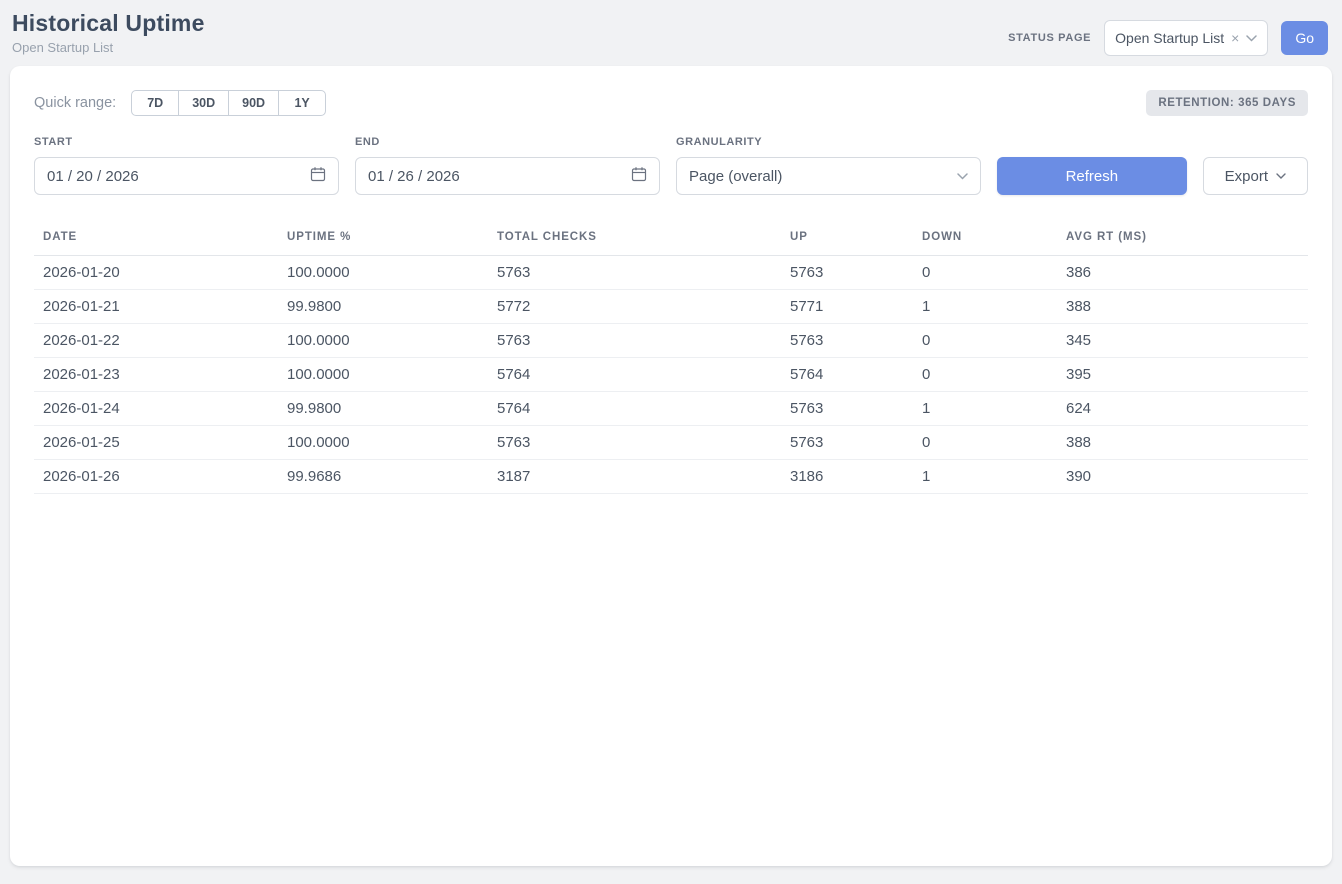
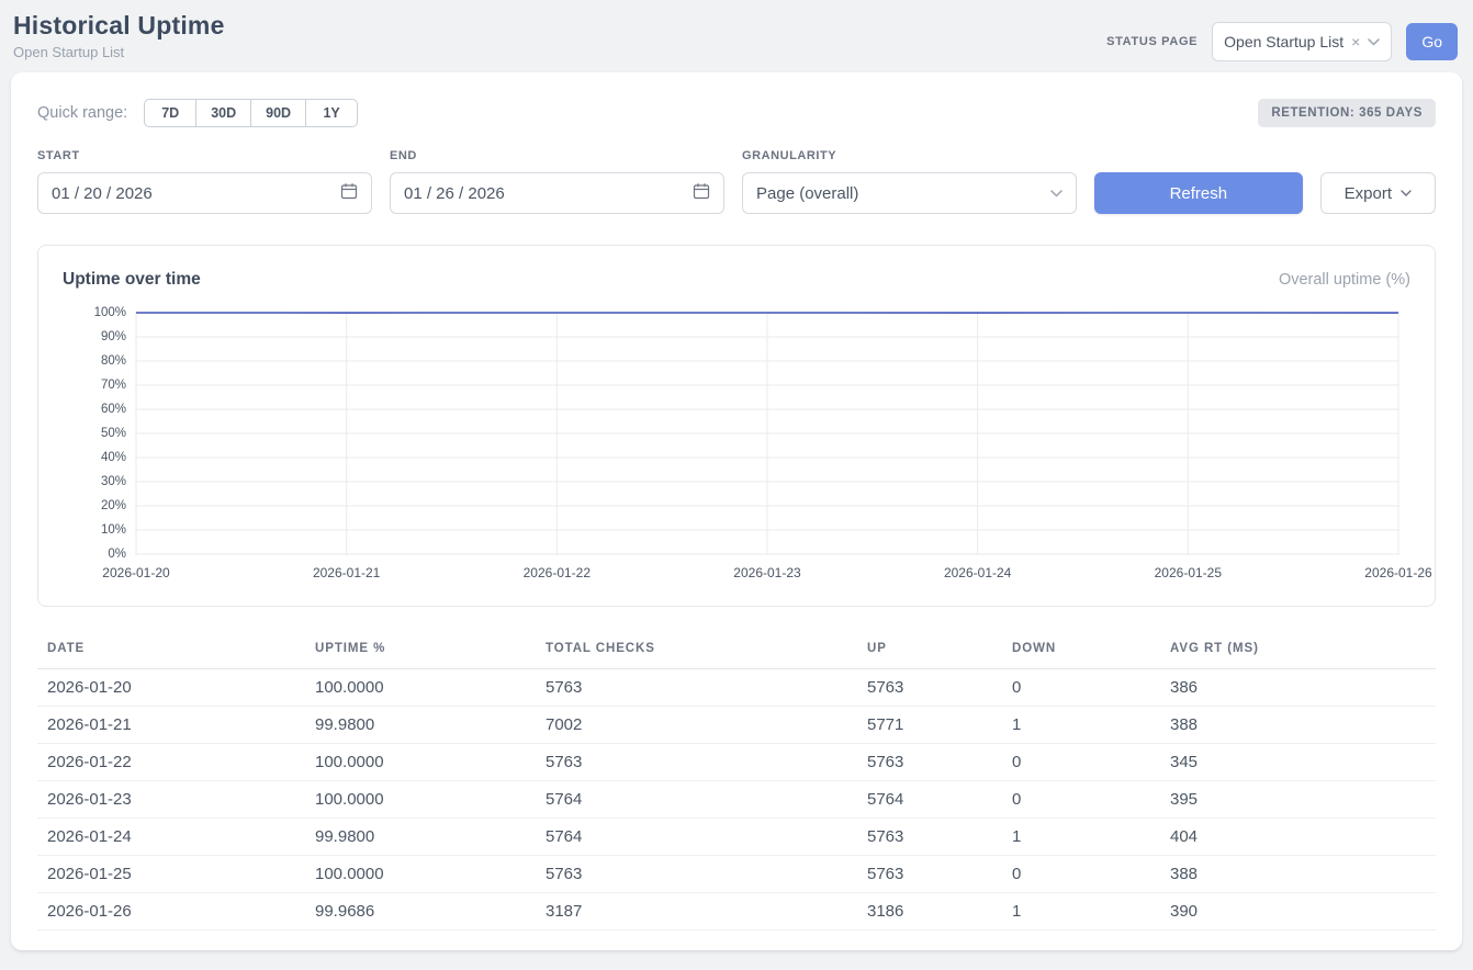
  Historical Uptime
  Open Startup List
  STATUS PAGE
  Open Startup List
  ×
  Go
  Quick range:
  7D
  30D
  90D
  1Y
  RETENTION: 365 DAYS
  START
  01 / 20 / 2026
  END
  01 / 26 / 2026
  GRANULARITY
  Page (overall)
  Refresh
  Export
+ Uptime over time
+ Overall uptime (%)
+ 0%
+ 10%
+ 20%
+ 30%
+ 40%
+ 50%
+ 60%
+ 70%
+ 80%
+ 90%
+ 100%
+ 2026-01-20
+ 2026-01-21
+ 2026-01-22
+ 2026-01-23
+ 2026-01-24
+ 2026-01-25
+ 2026-01-26
  DATE	UPTIME %	TOTAL CHECKS	UP	DOWN	AVG RT (MS)
  2026-01-20	100.0000	5763	5763	0	386
- 2026-01-21	99.9800	5772	5771	1	388
+ 2026-01-21	99.9800	7002	5771	1	388
  2026-01-22	100.0000	5763	5763	0	345
  2026-01-23	100.0000	5764	5764	0	395
- 2026-01-24	99.9800	5764	5763	1	624
+ 2026-01-24	99.9800	5764	5763	1	404
  2026-01-25	100.0000	5763	5763	0	388
  2026-01-26	99.9686	3187	3186	1	390
